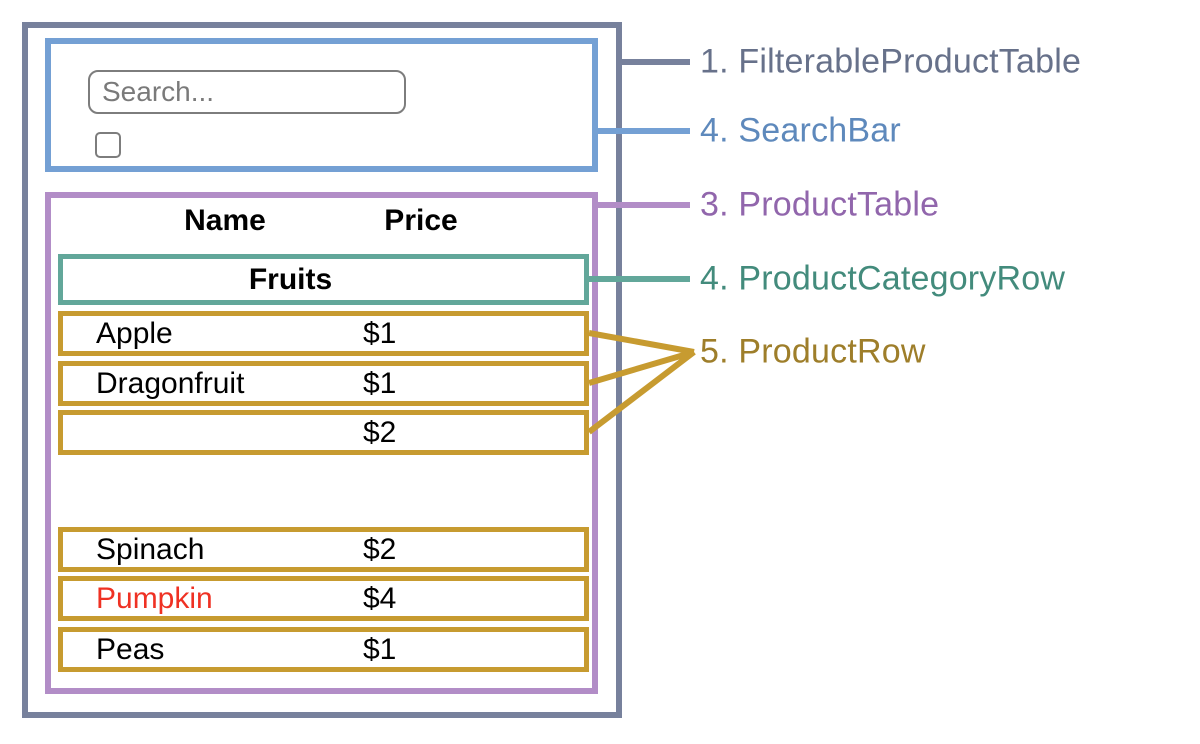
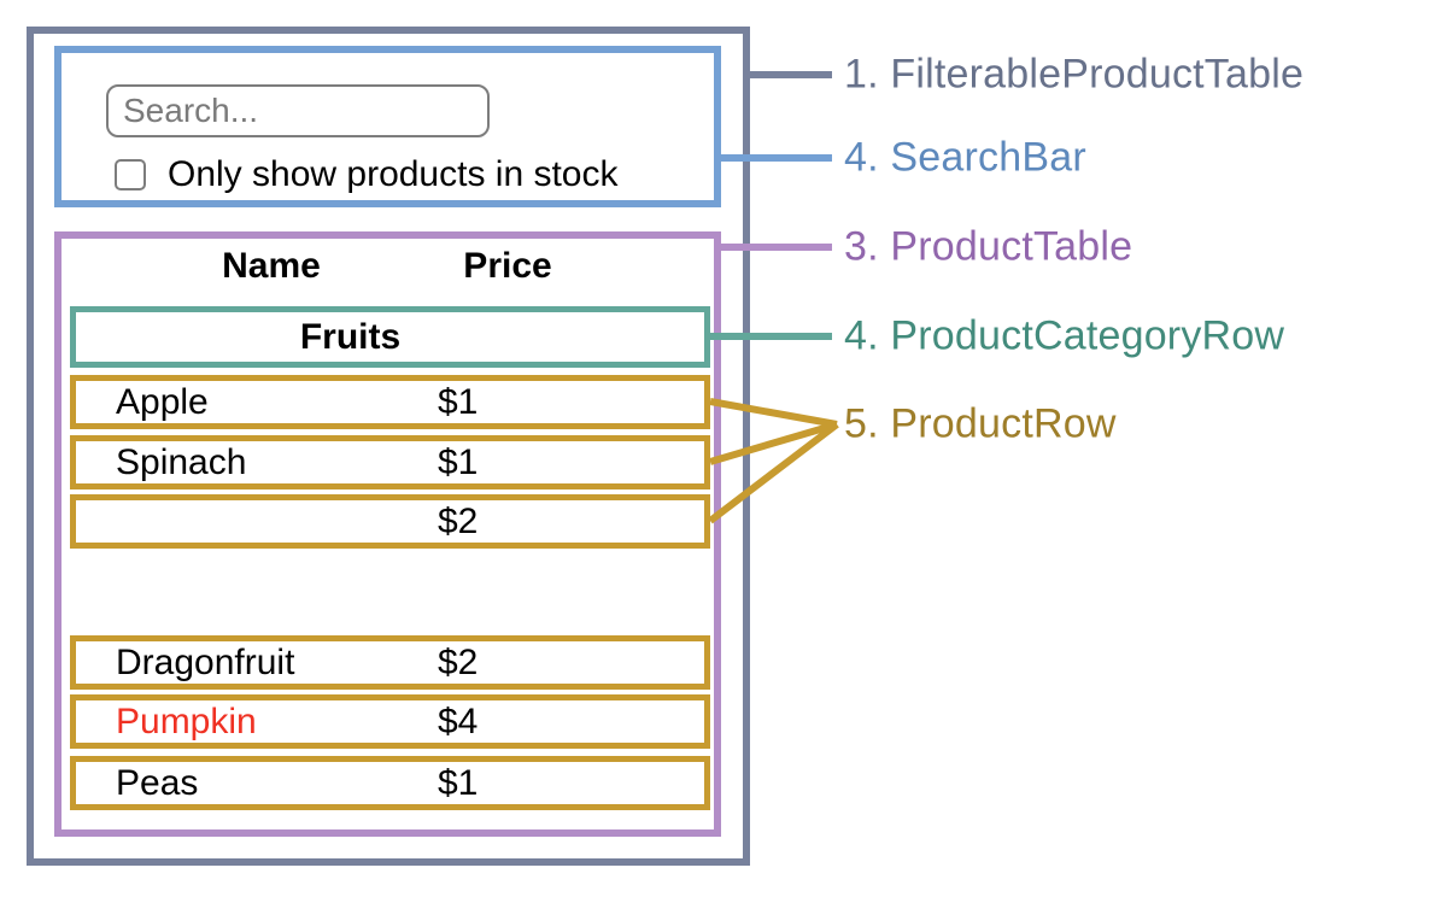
  Search...
+ Only show products in stock
  Name
  Price
  Fruits
  Apple
  $1
- Dragonfruit
+ Spinach
  $1
  $2
- Spinach
+ Dragonfruit
  $2
  Pumpkin
  $4
  Peas
  $1
  1. FilterableProductTable
  4. SearchBar
  3. ProductTable
  4. ProductCategoryRow
  5. ProductRow
